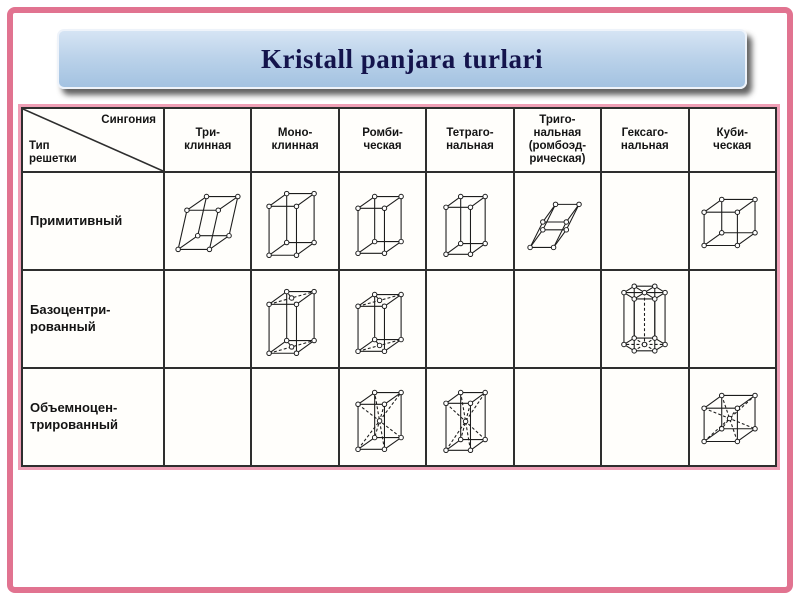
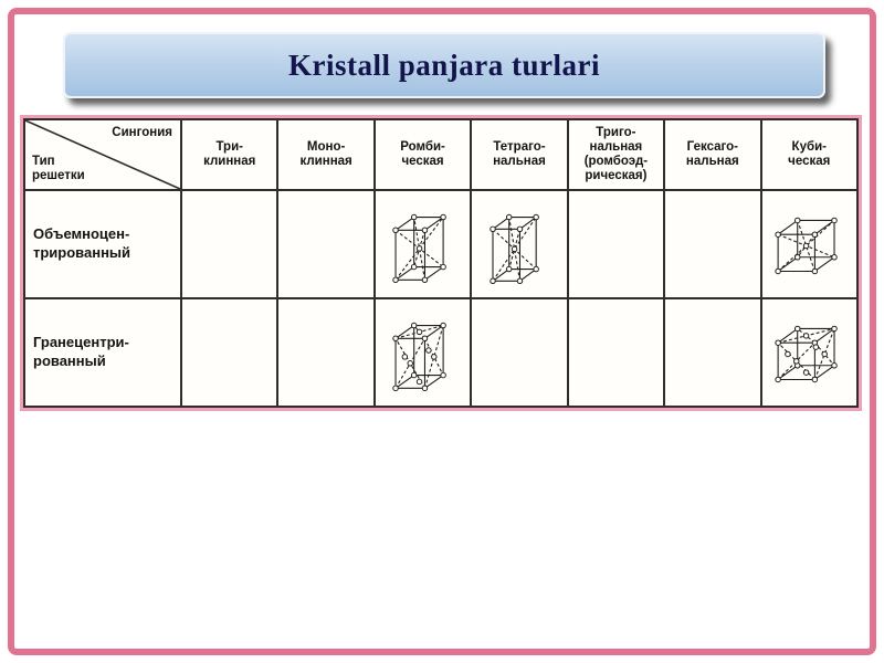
  Kristall panjara turlari
  СингонияТип решетки	Три- клинная	Моно- клинная	Ромби- ческая	Тетраго- нальная	Триго- нальная (ромбоэд- рическая)	Гексаго- нальная	Куби- ческая
- Примитивный
- Базоцентри- рованный
  Объемноцен- трированный
+ Гранецентри- рованный
